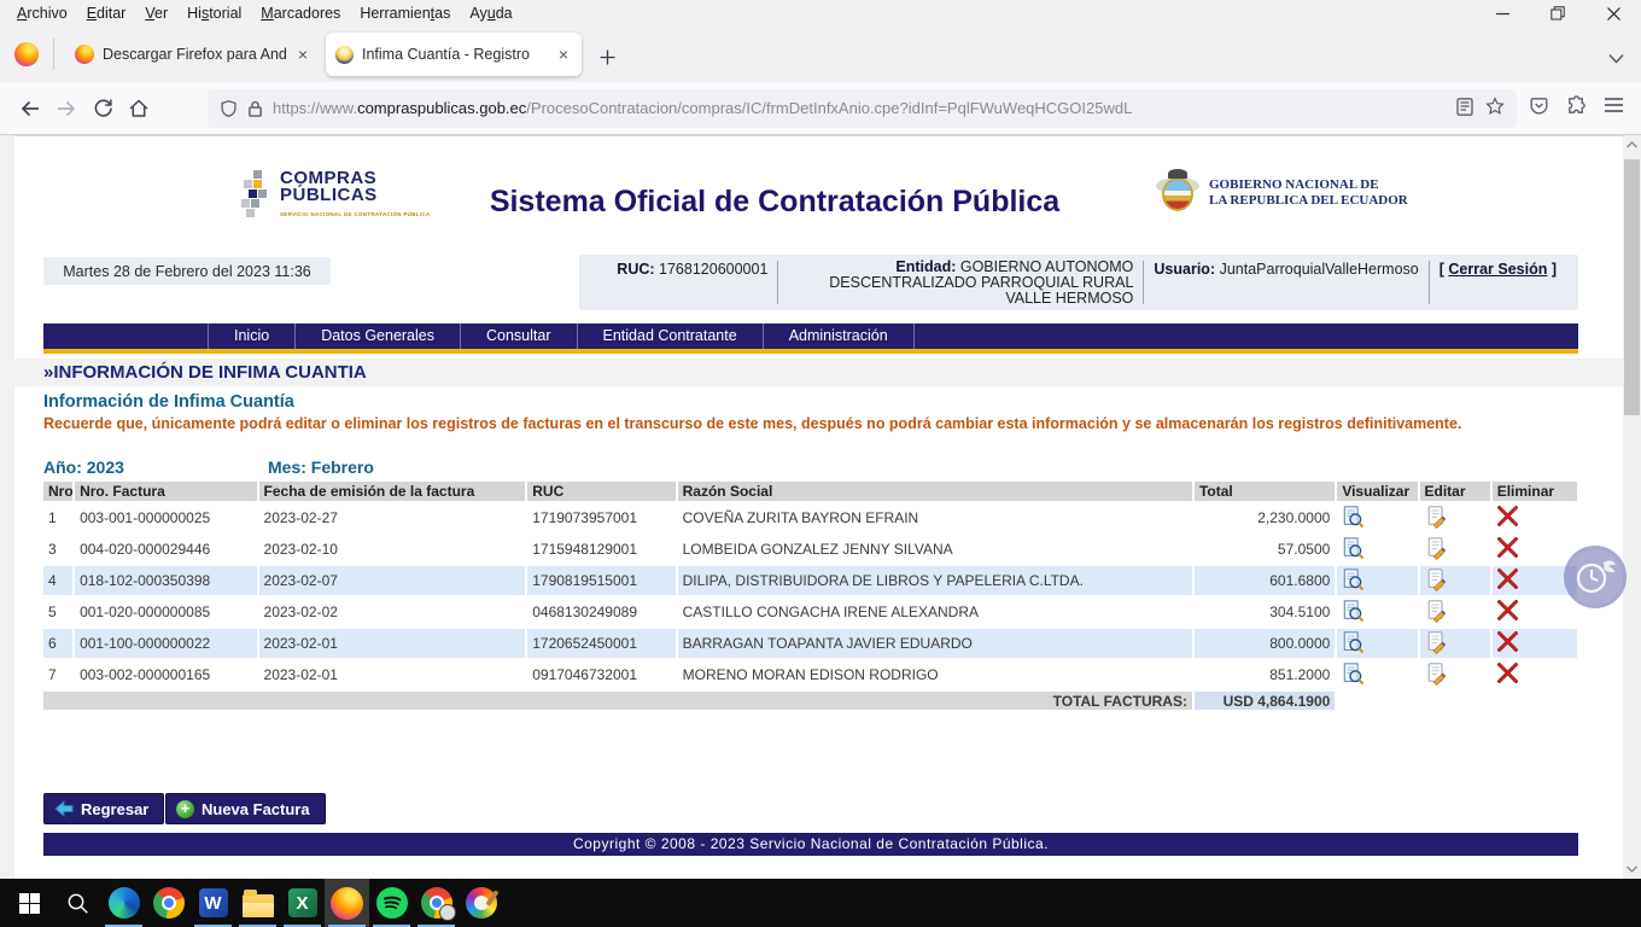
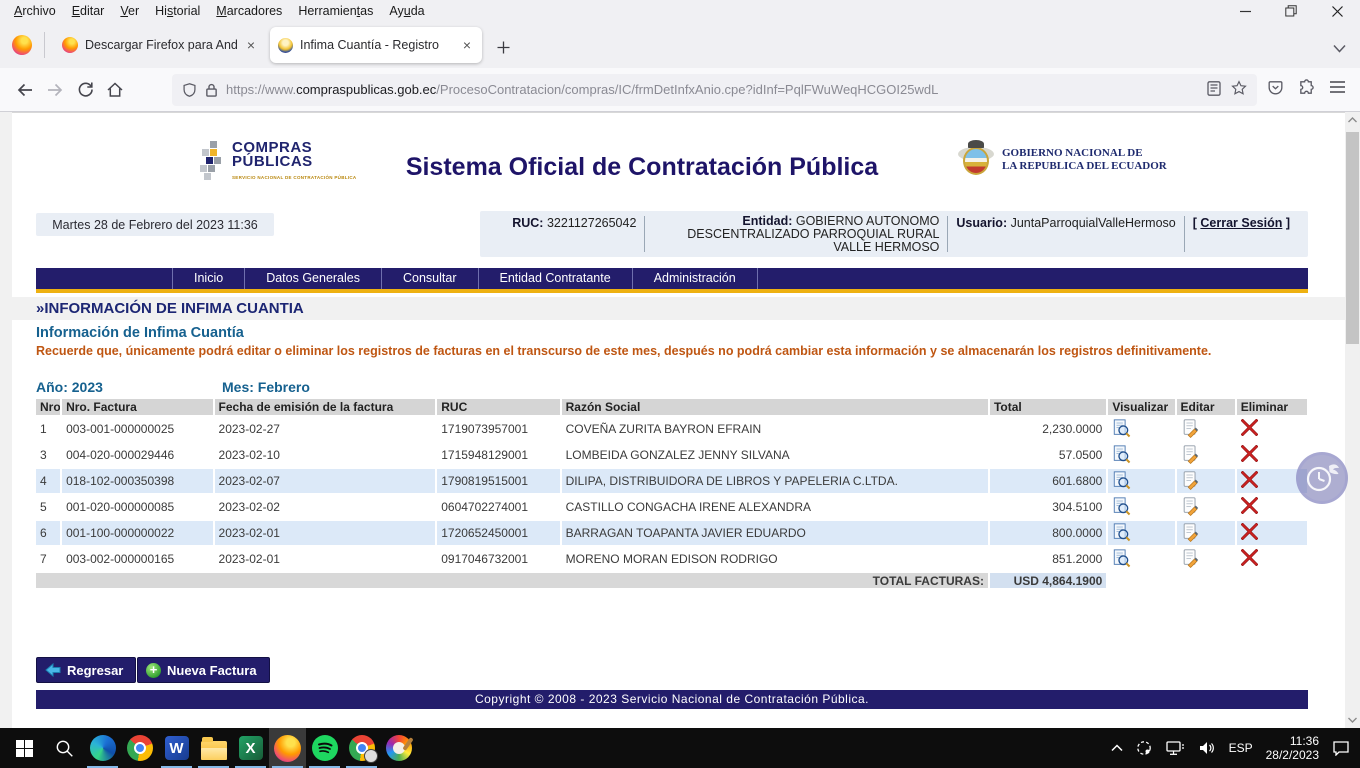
  Archivo
  Editar
  Ver
  Historial
  Marcadores
  Herramientas
  Ayuda
  Descargar Firefox para And
  ×
  Infima Cuantía - Registro
  ×
  https://www.compraspublicas.gob.ec/ProcesoContratacion/compras/IC/frmDetInfxAnio.cpe?idInf=PqlFWuWeqHCGOI25wdL
  COMPRAS
  PÚBLICAS
  Sistema Oficial de Contratación Pública
  GOBIERNO NACIONAL DE
  LA REPUBLICA DEL ECUADOR
  Martes 28 de Febrero del 2023 11:36
- RUC: 1768120600001
+ RUC: 3221127265042
  Entidad: GOBIERNO AUTONOMO DESCENTRALIZADO PARROQUIAL RURAL VALLE HERMOSO
  Usuario: JuntaParroquialValleHermoso
  [ Cerrar Sesión ]
  Inicio
  Datos Generales
  Consultar
  Entidad Contratante
  Administración
  »INFORMACIÓN DE INFIMA CUANTIA
  Información de Infima Cuantía
  Recuerde que, únicamente podrá editar o eliminar los registros de facturas en el transcurso de este mes, después no podrá cambiar esta información y se almacenarán los registros definitivamente.
  Año: 2023
  Mes: Febrero
  Nro	Nro. Factura	Fecha de emisión de la factura	RUC	Razón Social	Total	Visualizar	Editar	Eliminar
  1	003-001-000000025	2023-02-27	1719073957001	COVEÑA ZURITA BAYRON EFRAIN	2,230.0000
  3	004-020-000029446	2023-02-10	1715948129001	LOMBEIDA GONZALEZ JENNY SILVANA	57.0500
  4	018-102-000350398	2023-02-07	1790819515001	DILIPA, DISTRIBUIDORA DE LIBROS Y PAPELERIA C.LTDA.	601.6800
- 5	001-020-000000085	2023-02-02	0468130249089	CASTILLO CONGACHA IRENE ALEXANDRA	304.5100
+ 5	001-020-000000085	2023-02-02	0604702274001	CASTILLO CONGACHA IRENE ALEXANDRA	304.5100
  6	001-100-000000022	2023-02-01	1720652450001	BARRAGAN TOAPANTA JAVIER EDUARDO	800.0000
  7	003-002-000000165	2023-02-01	0917046732001	MORENO MORAN EDISON RODRIGO	851.2000
  TOTAL FACTURAS:	USD 4,864.1900
  Regresar
  Nueva Factura
  Copyright © 2008 - 2023 Servicio Nacional de Contratación Pública.
+ ESP
+ 11:36
+ 28/2/2023
